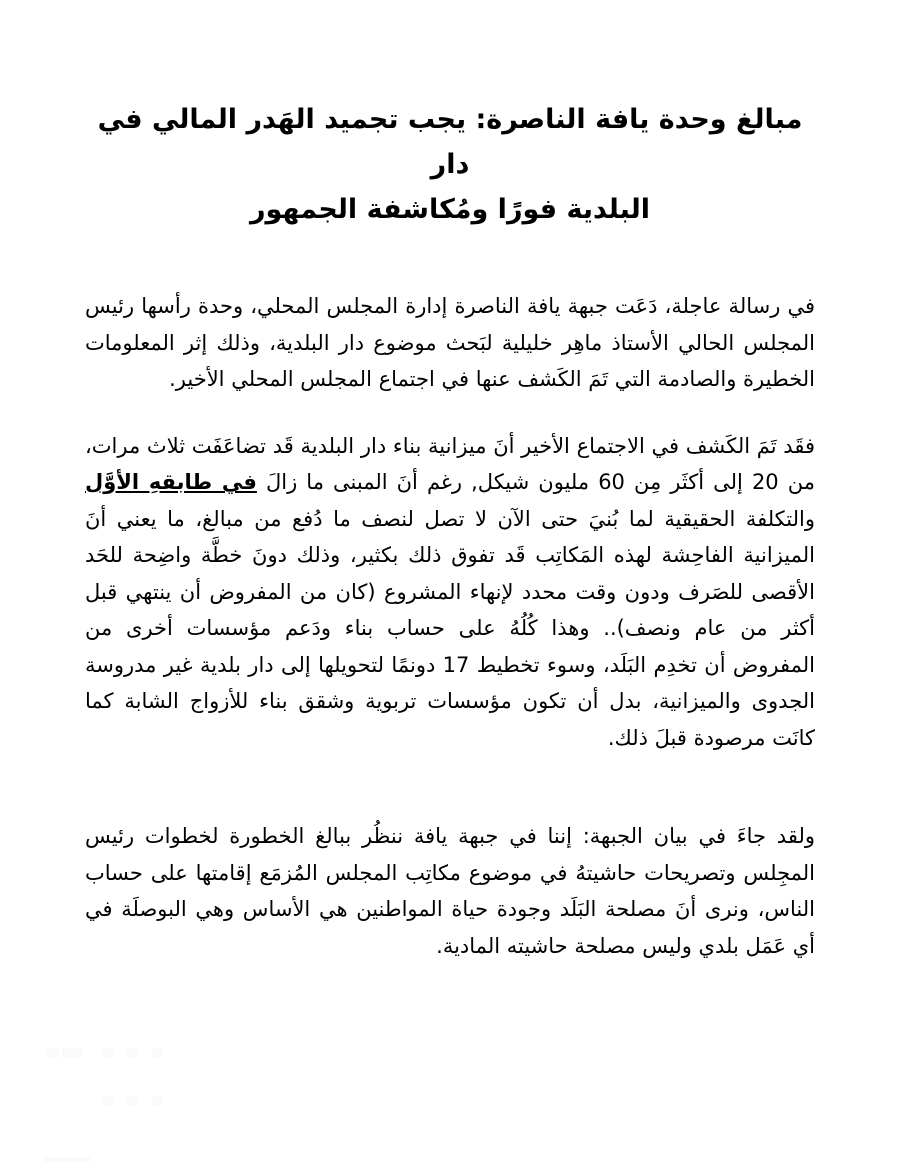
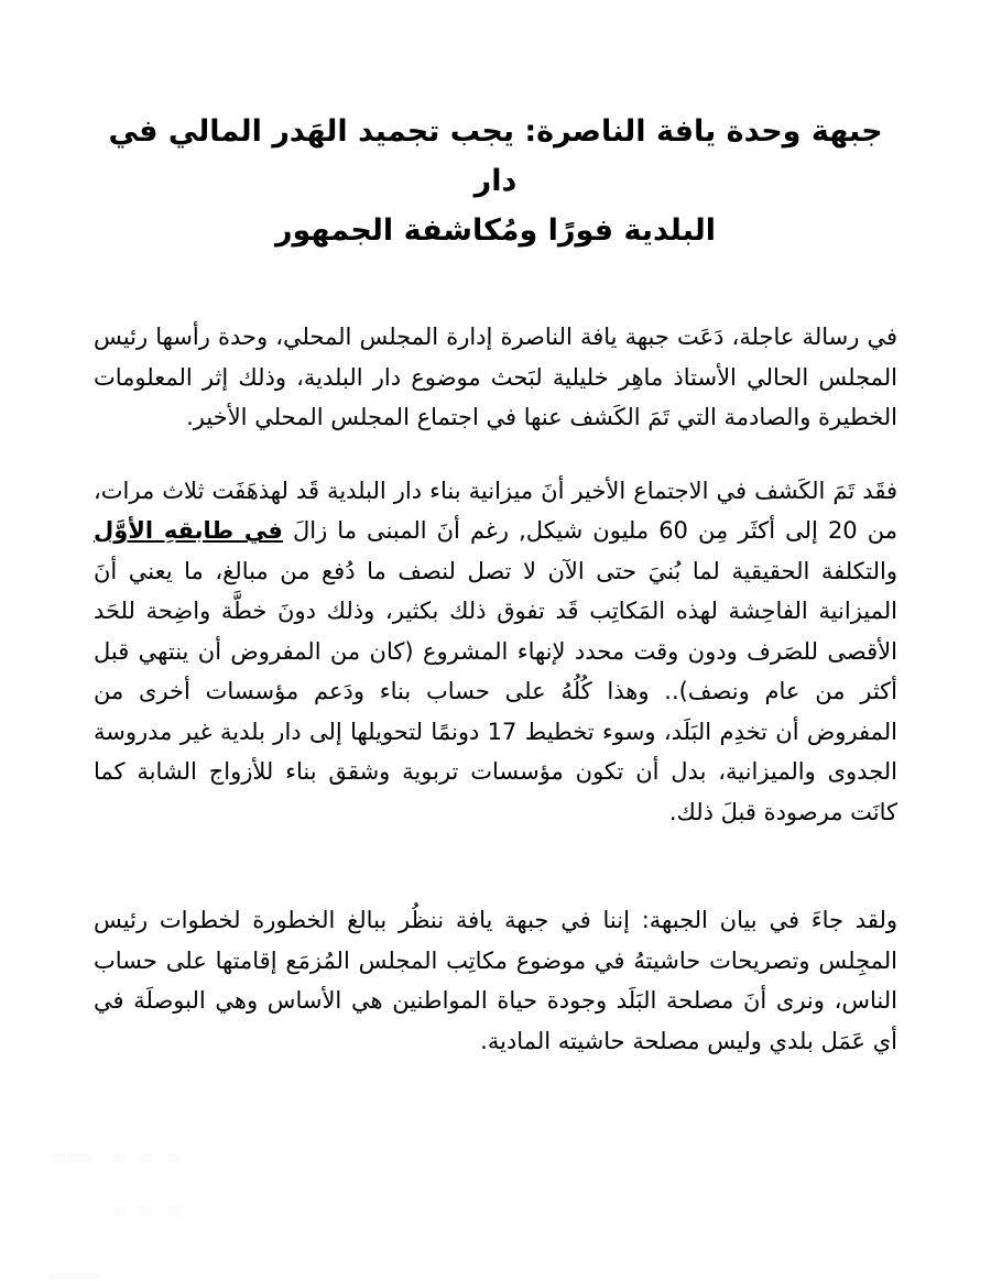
- مبالغ وحدة يافة الناصرة: يجب تجميد الهَدر المالي في دار
+ جبهة وحدة يافة الناصرة: يجب تجميد الهَدر المالي في دار
  البلدية فورًا ومُكاشفة الجمهور
  في رسالة عاجلة، دَعَت جبهة يافة الناصرة إدارة المجلس المحلي، وحدة رأسها رئيس المجلس الحالي الأستاذ ماهِر خليلية لبَحث موضوع دار البلدية، وذلك إثر المعلومات الخطيرة والصادمة التي تَمَ الكَشف عنها في اجتماع المجلس المحلي الأخير.
- فقَد تَمَ الكَشف في الاجتماع الأخير أنَ ميزانية بناء دار البلدية قَد تضاعَفَت ثلاث مرات، من 20 إلى أكثَر مِن 60 مليون شيكل, رغم أنَ المبنى ما زالَ في طابقهِ الأوَّل والتكلفة الحقيقية لما بُنيَ حتى الآن لا تصل لنصف ما دُفع من مبالغ، ما يعني أنَ الميزانية الفاحِشة لهذه المَكاتِب قَد تفوق ذلك بكثير، وذلك دونَ خطَّة واضِحة للحَد الأقصى للصَرف ودون وقت محدد لإنهاء المشروع (كان من المفروض أن ينتهي قبل أكثر من عام ونصف).. وهذا كُلُهُ على حساب بناء ودَعم مؤسسات أخرى من المفروض أن تخدِم البَلَد، وسوء تخطيط 17 دونمًا لتحويلها إلى دار بلدية غير مدروسة الجدوى والميزانية، بدل أن تكون مؤسسات تربوية وشقق بناء للأزواج الشابة كما كانَت مرصودة قبلَ ذلك.
+ فقَد تَمَ الكَشف في الاجتماع الأخير أنَ ميزانية بناء دار البلدية قَد لهذهَفَت ثلاث مرات، من 20 إلى أكثَر مِن 60 مليون شيكل, رغم أنَ المبنى ما زالَ في طابقهِ الأوَّل والتكلفة الحقيقية لما بُنيَ حتى الآن لا تصل لنصف ما دُفع من مبالغ، ما يعني أنَ الميزانية الفاحِشة لهذه المَكاتِب قَد تفوق ذلك بكثير، وذلك دونَ خطَّة واضِحة للحَد الأقصى للصَرف ودون وقت محدد لإنهاء المشروع (كان من المفروض أن ينتهي قبل أكثر من عام ونصف).. وهذا كُلُهُ على حساب بناء ودَعم مؤسسات أخرى من المفروض أن تخدِم البَلَد، وسوء تخطيط 17 دونمًا لتحويلها إلى دار بلدية غير مدروسة الجدوى والميزانية، بدل أن تكون مؤسسات تربوية وشقق بناء للأزواج الشابة كما كانَت مرصودة قبلَ ذلك.
  ولقد جاءَ في بيان الجبهة: إننا في جبهة يافة ننظُر ببالغ الخطورة لخطوات رئيس المجِلس وتصريحات حاشيتهُ في موضوع مكاتِب المجلس المُزمَع إقامتها على حساب الناس، ونرى أنَ مصلحة البَلَد وجودة حياة المواطنين هي الأساس وهي البوصلَة في أي عَمَل بلدي وليس مصلحة حاشيته المادية.
